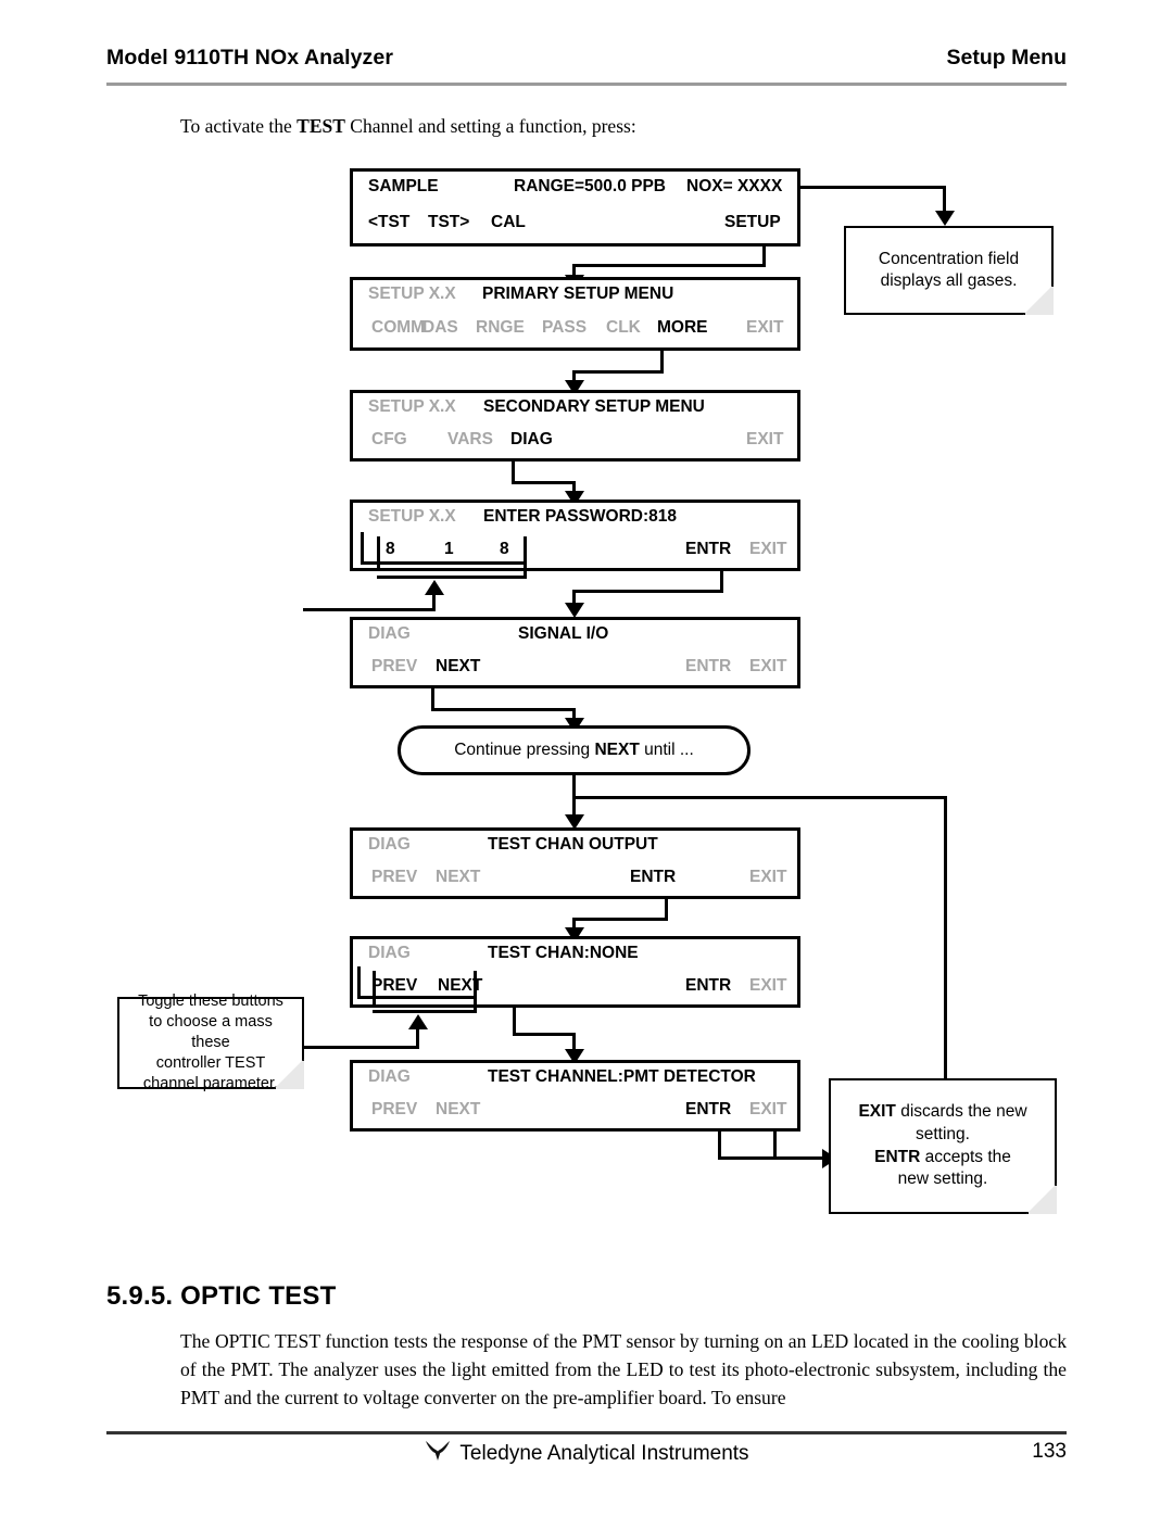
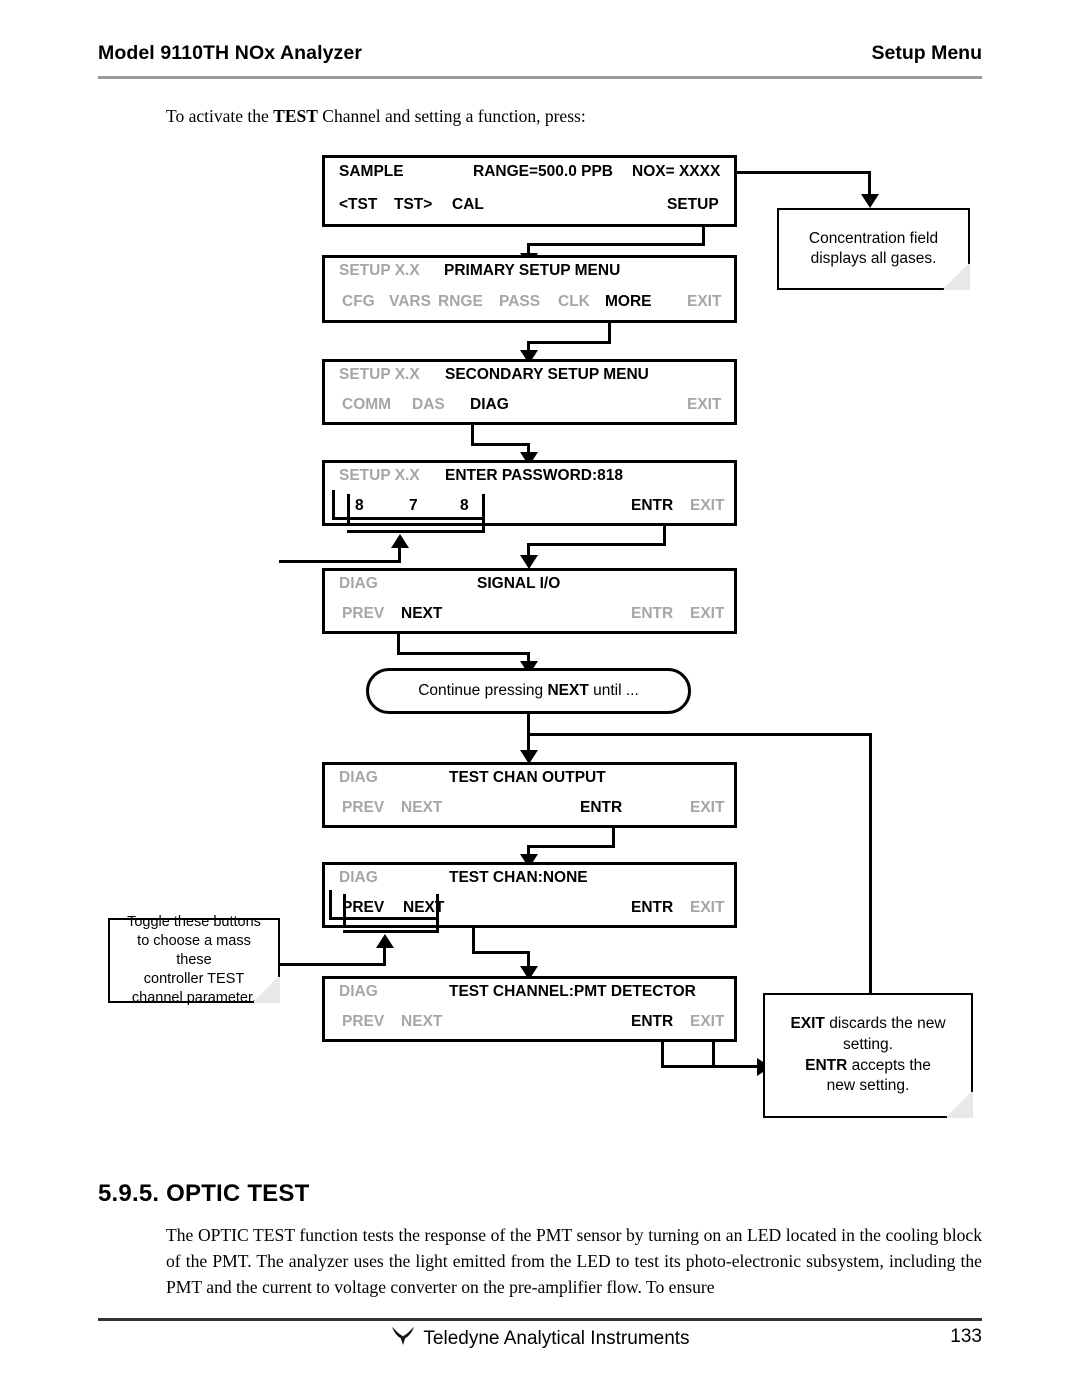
  Model 9110TH NOx Analyzer
  Setup Menu
  To activate the TEST Channel and setting a function, press:
  SAMPLE
  RANGE=500.0 PPB
  NOX= XXXX
  <TST
  TST>
  CAL
  SETUP
  Concentration field
  displays all gases.
  SETUP X.X
  PRIMARY SETUP MENU
- COMM
+ CFG
- DAS
+ VARS
  RNGE
  PASS
  CLK
  MORE
  EXIT
  SETUP X.X
  SECONDARY SETUP MENU
- CFG
+ COMM
- VARS
+ DAS
  DIAG
  EXIT
  SETUP X.X
  ENTER PASSWORD:818
  8
- 1
+ 7
  8
  ENTR
  EXIT
  DIAG
  SIGNAL I/O
  PREV
  NEXT
  ENTR
  EXIT
  Continue pressing NEXT until ...
  DIAG
  TEST CHAN OUTPUT
  PREV
  NEXT
  ENTR
  EXIT
  DIAG
  TEST CHAN:NONE
  PREV
  NEXT
  ENTR
  EXIT
  Toggle these buttons
  to choose a mass these
  controller TEST
  channel parameter.
  DIAG
  TEST CHANNEL:PMT DETECTOR
  PREV
  NEXT
  ENTR
  EXIT
  EXIT discards the new
  setting.
  ENTR accepts the
  new setting.
  5.9.5. OPTIC TEST
- The OPTIC TEST function tests the response of the PMT sensor by turning on an LED located in the cooling block of the PMT. The analyzer uses the light emitted from the LED to test its photo-electronic subsystem, including the PMT and the current to voltage converter on the pre-amplifier board. To ensure
+ The OPTIC TEST function tests the response of the PMT sensor by turning on an LED located in the cooling block of the PMT. The analyzer uses the light emitted from the LED to test its photo-electronic subsystem, including the PMT and the current to voltage converter on the pre-amplifier flow. To ensure
  Teledyne Analytical Instruments
  133
